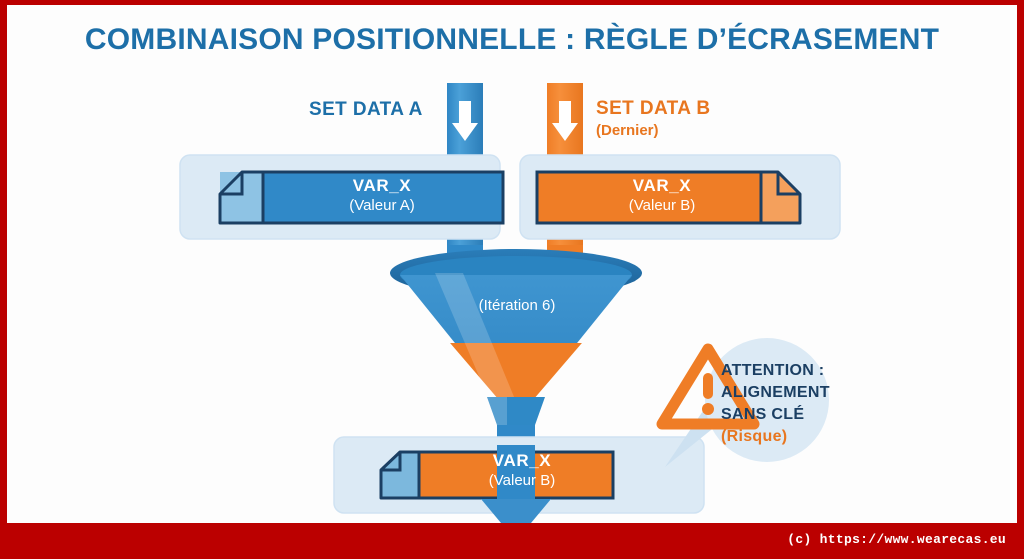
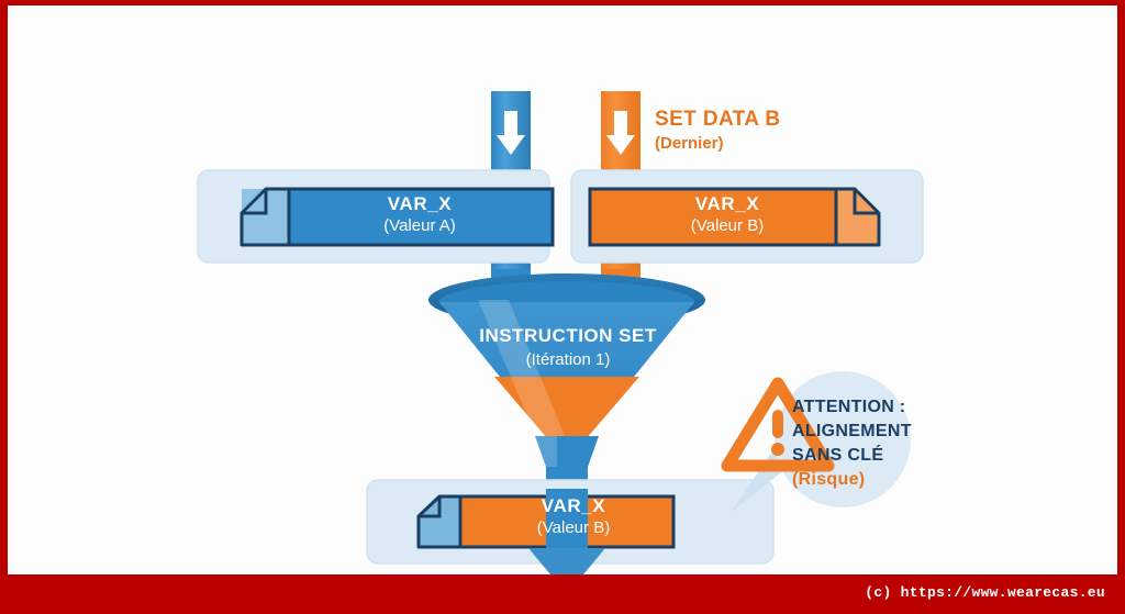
- COMBINAISON POSITIONNELLE : RÈGLE D’ÉCRASEMENT
- SET DATA A
  SET DATA B
  (Dernier)
  VAR_X
  (Valeur A)
  VAR_X
  (Valeur B)
+ INSTRUCTION SET
- (Itération 6)
+ (Itération 1)
  VAR_X
  (Valeur B)
  ATTENTION :
  ALIGNEMENT
  SANS CLÉ
  (Risque)
  (c) https://www.wearecas.eu
